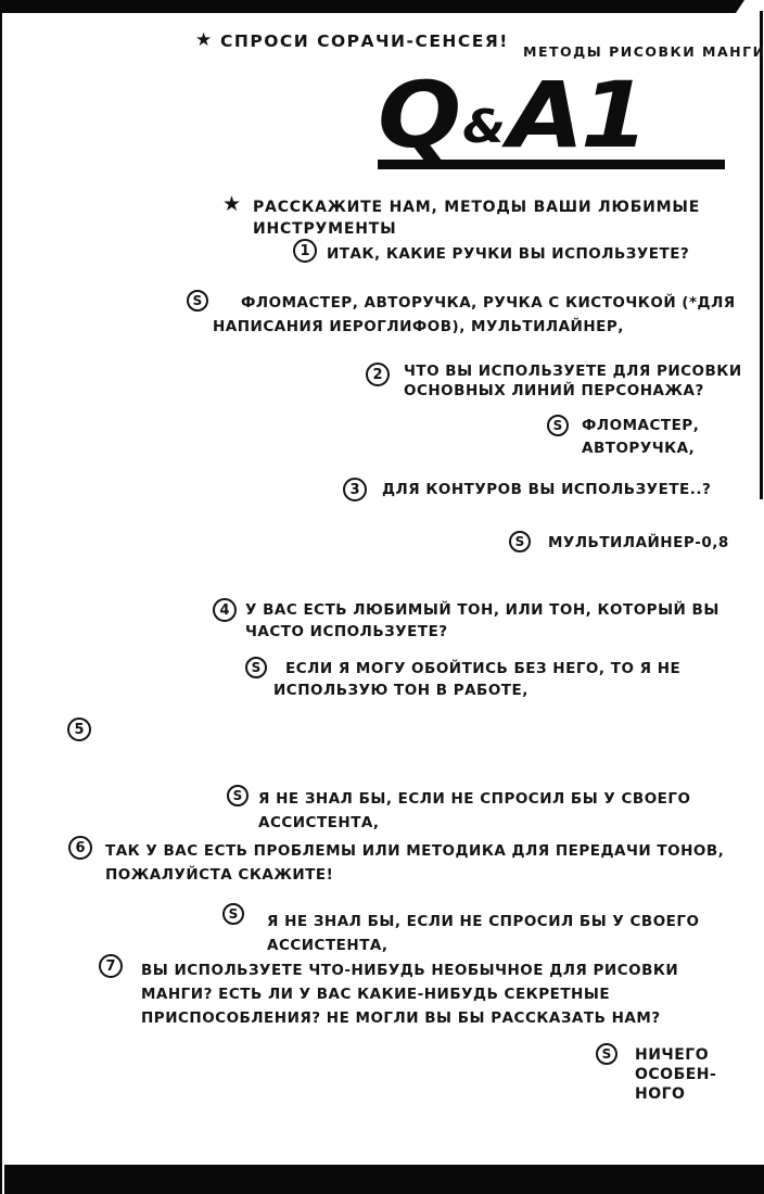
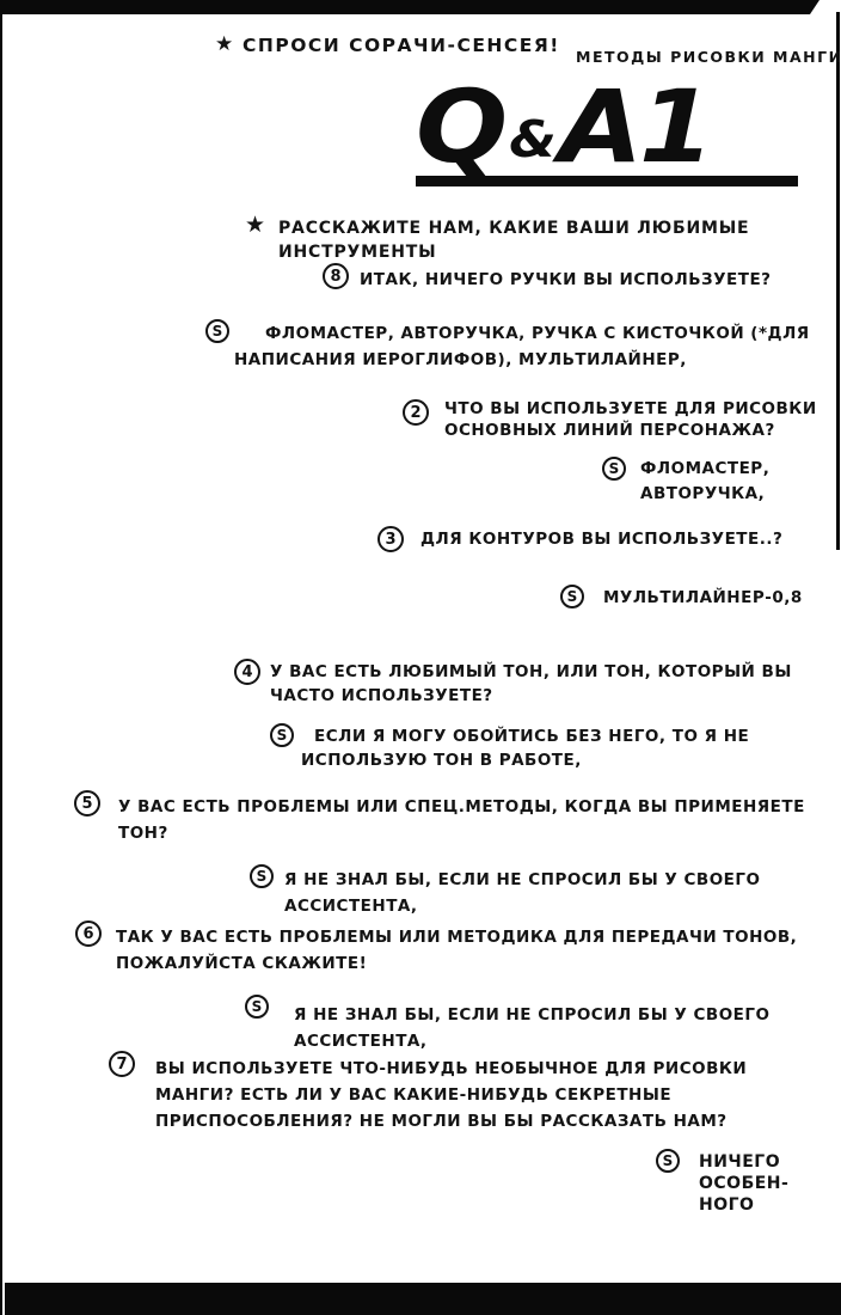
  ★
  СПРОСИ СОРАЧИ-СЕНСЕЯ!
  МЕТОДЫ РИСОВКИ МАНГИ
  Q
  &
  A1
  ★
- РАССКАЖИТЕ НАМ, МЕТОДЫ ВАШИ ЛЮБИМЫЕ ИНСТРУМЕНТЫ
+ РАССКАЖИТЕ НАМ, КАКИЕ ВАШИ ЛЮБИМЫЕ ИНСТРУМЕНТЫ
- 1
+ 8
- ИТАК, КАКИЕ РУЧКИ ВЫ ИСПОЛЬЗУЕТЕ?
+ ИТАК, НИЧЕГО РУЧКИ ВЫ ИСПОЛЬЗУЕТЕ?
  S
  ФЛОМАСТЕР, АВТОРУЧКА, РУЧКА С КИСТОЧКОЙ (*ДЛЯ
  НАПИСАНИЯ ИЕРОГЛИФОВ), МУЛЬТИЛАЙНЕР,
  2
  ЧТО ВЫ ИСПОЛЬЗУЕТЕ ДЛЯ РИСОВКИ
  ОСНОВНЫХ ЛИНИЙ ПЕРСОНАЖА?
  S
  ФЛОМАСТЕР,
  АВТОРУЧКА,
  3
  ДЛЯ КОНТУРОВ ВЫ ИСПОЛЬЗУЕТЕ..?
  S
  МУЛЬТИЛАЙНЕР-0,8
  4
  У ВАС ЕСТЬ ЛЮБИМЫЙ ТОН, ИЛИ ТОН, КОТОРЫЙ ВЫ
  ЧАСТО ИСПОЛЬЗУЕТЕ?
  S
  ЕСЛИ Я МОГУ ОБОЙТИСЬ БЕЗ НЕГО, ТО Я НЕ
  ИСПОЛЬЗУЮ ТОН В РАБОТЕ,
  5
+ У ВАС ЕСТЬ ПРОБЛЕМЫ ИЛИ СПЕЦ.МЕТОДЫ, КОГДА ВЫ ПРИМЕНЯЕТЕ
+ ТОН?
  S
  Я НЕ ЗНАЛ БЫ, ЕСЛИ НЕ СПРОСИЛ БЫ У СВОЕГО
  АССИСТЕНТА,
  6
  ТАК У ВАС ЕСТЬ ПРОБЛЕМЫ ИЛИ МЕТОДИКА ДЛЯ ПЕРЕДАЧИ ТОНОВ,
  ПОЖАЛУЙСТА СКАЖИТЕ!
  S
  Я НЕ ЗНАЛ БЫ, ЕСЛИ НЕ СПРОСИЛ БЫ У СВОЕГО
  АССИСТЕНТА,
  7
  ВЫ ИСПОЛЬЗУЕТЕ ЧТО-НИБУДЬ НЕОБЫЧНОЕ ДЛЯ РИСОВКИ
  МАНГИ? ЕСТЬ ЛИ У ВАС КАКИЕ-НИБУДЬ СЕКРЕТНЫЕ
  ПРИСПОСОБЛЕНИЯ? НЕ МОГЛИ ВЫ БЫ РАССКАЗАТЬ НАМ?
  S
  НИЧЕГО
  ОСОБЕН-
  НОГО
